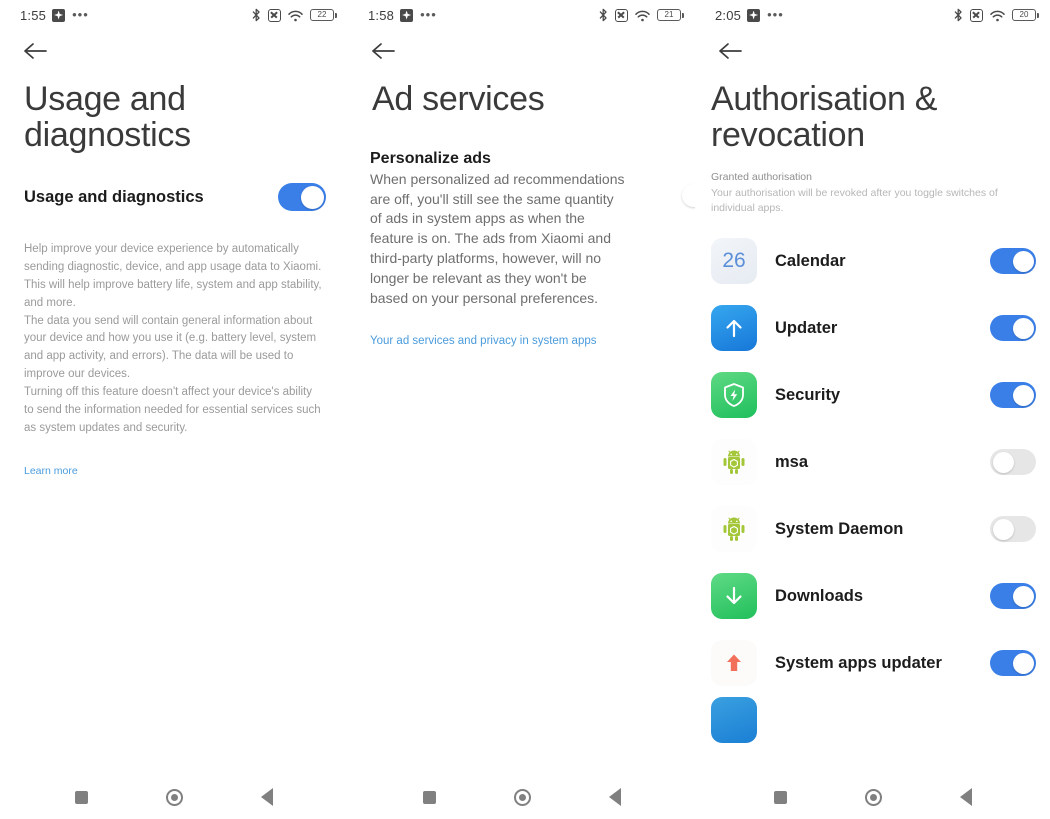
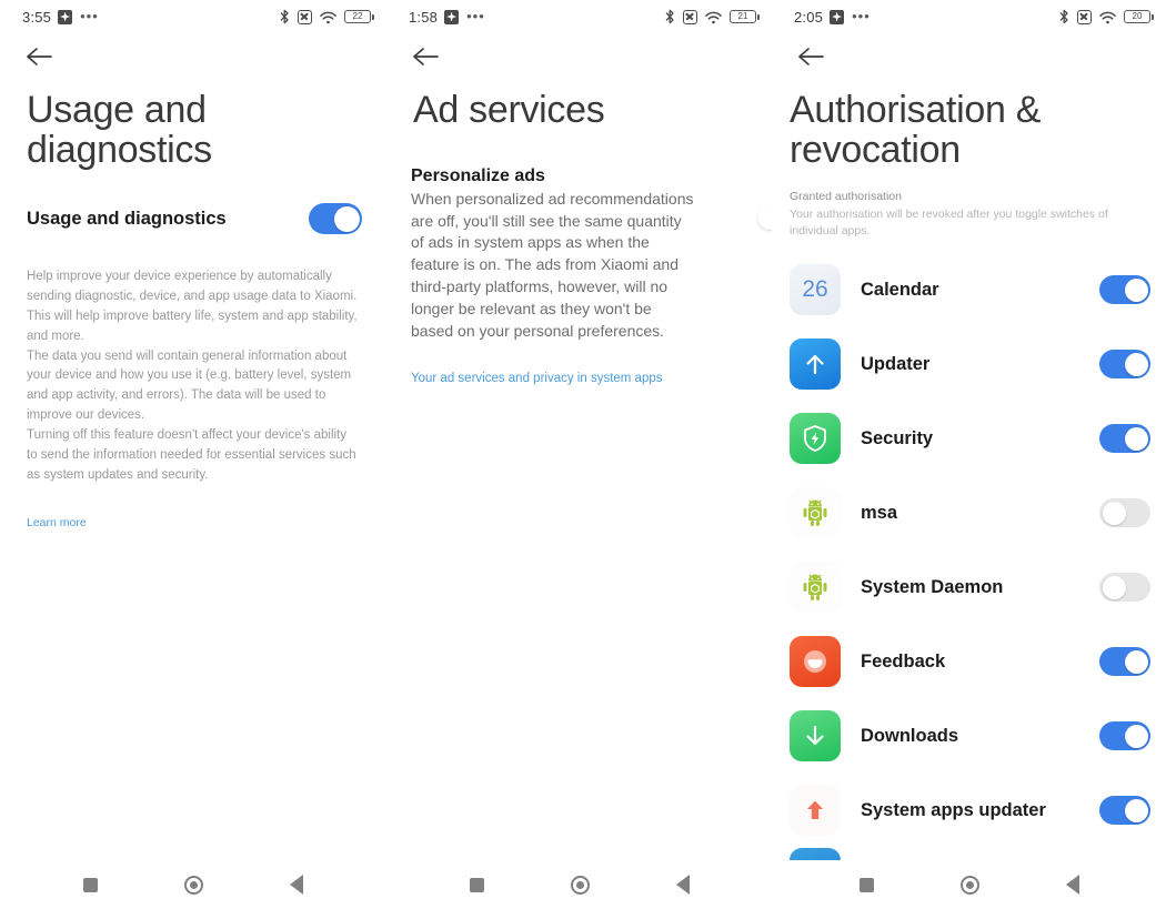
- 1:55
+ 3:55
  •••
  22
  Usage and diagnostics
  Usage and diagnostics
  Help improve your device experience by automatically sending diagnostic, device, and app usage data to Xiaomi. This will help improve battery life, system and app stability, and more.
  The data you send will contain general information about your device and how you use it (e.g. battery level, system and app activity, and errors). The data will be used to improve our devices.
  Turning off this feature doesn't affect your device's ability to send the information needed for essential services such as system updates and security.
  Learn more
  1:58
  •••
  21
  Ad services
  Personalize ads
  When personalized ad recommendations are off, you'll still see the same quantity of ads in system apps as when the feature is on. The ads from Xiaomi and third-party platforms, however, will no longer be relevant as they won't be based on your personal preferences.
  Your ad services and privacy in system apps
  2:05
  •••
  20
  Authorisation & revocation
  Granted authorisation
  Your authorisation will be revoked after you toggle switches of individual apps.
  26
  Calendar
  Updater
  Security
  msa
  System Daemon
+ Feedback
  Downloads
  System apps updater
